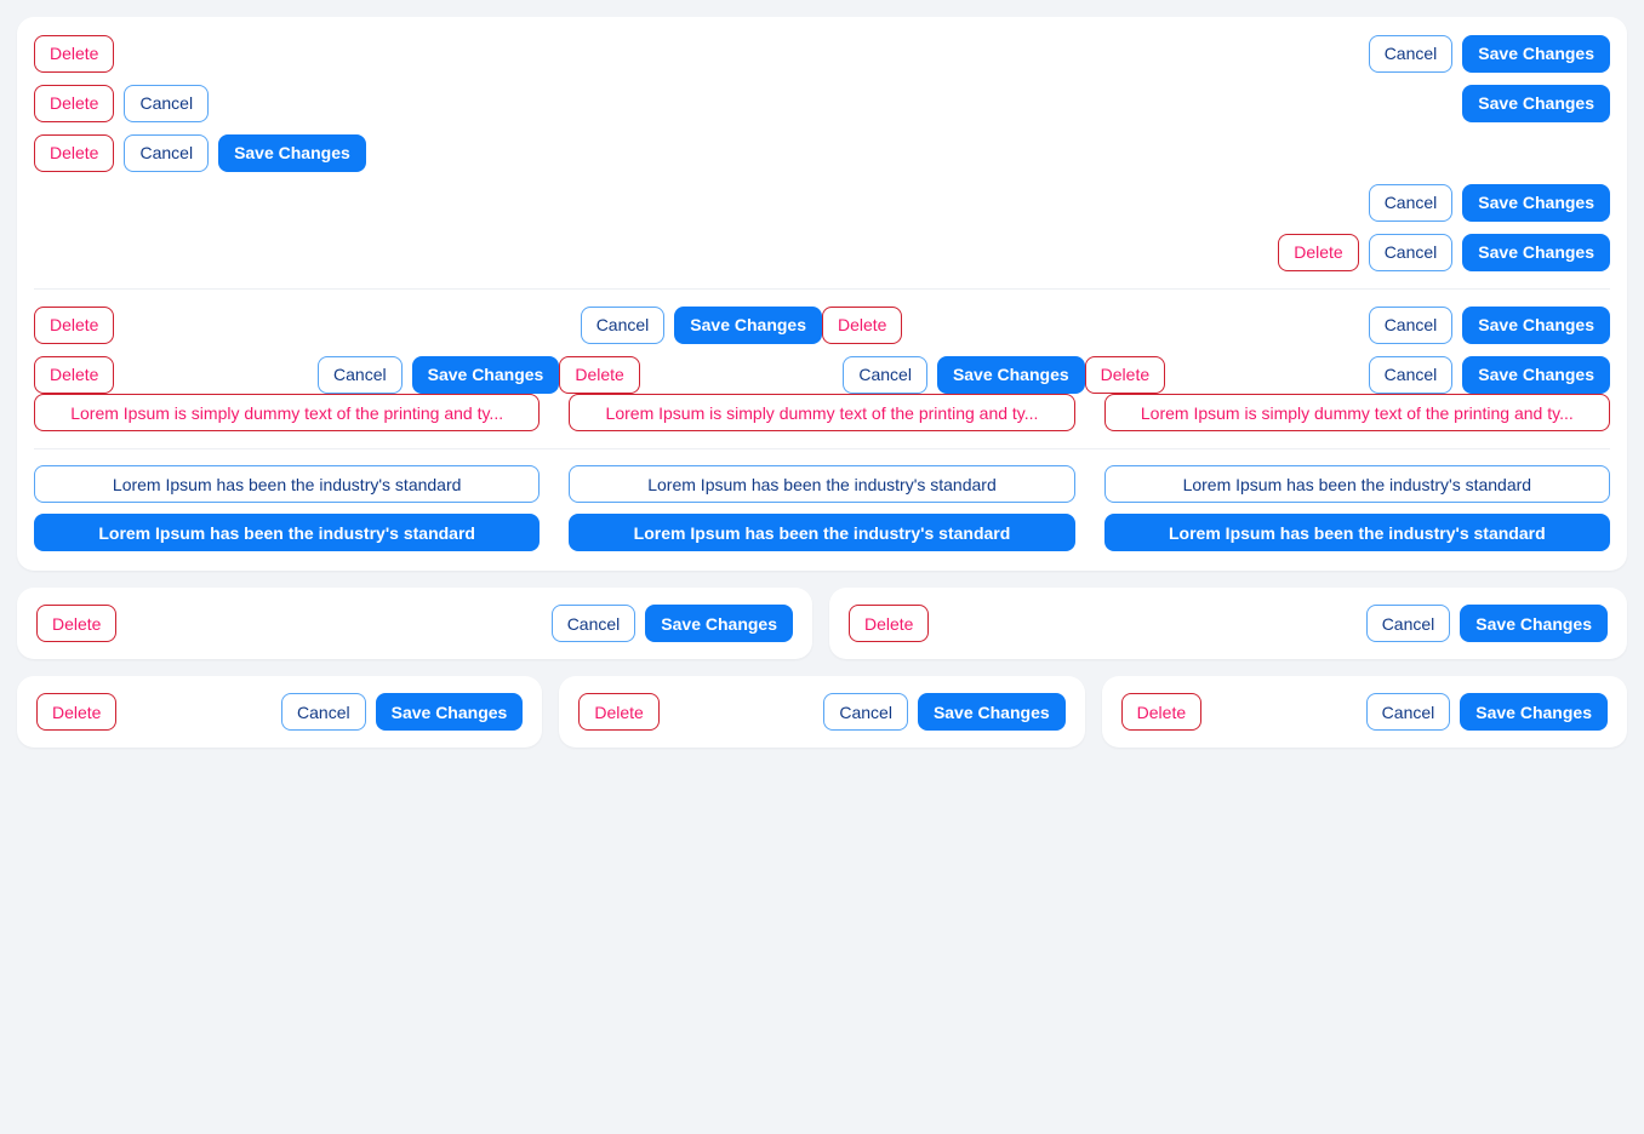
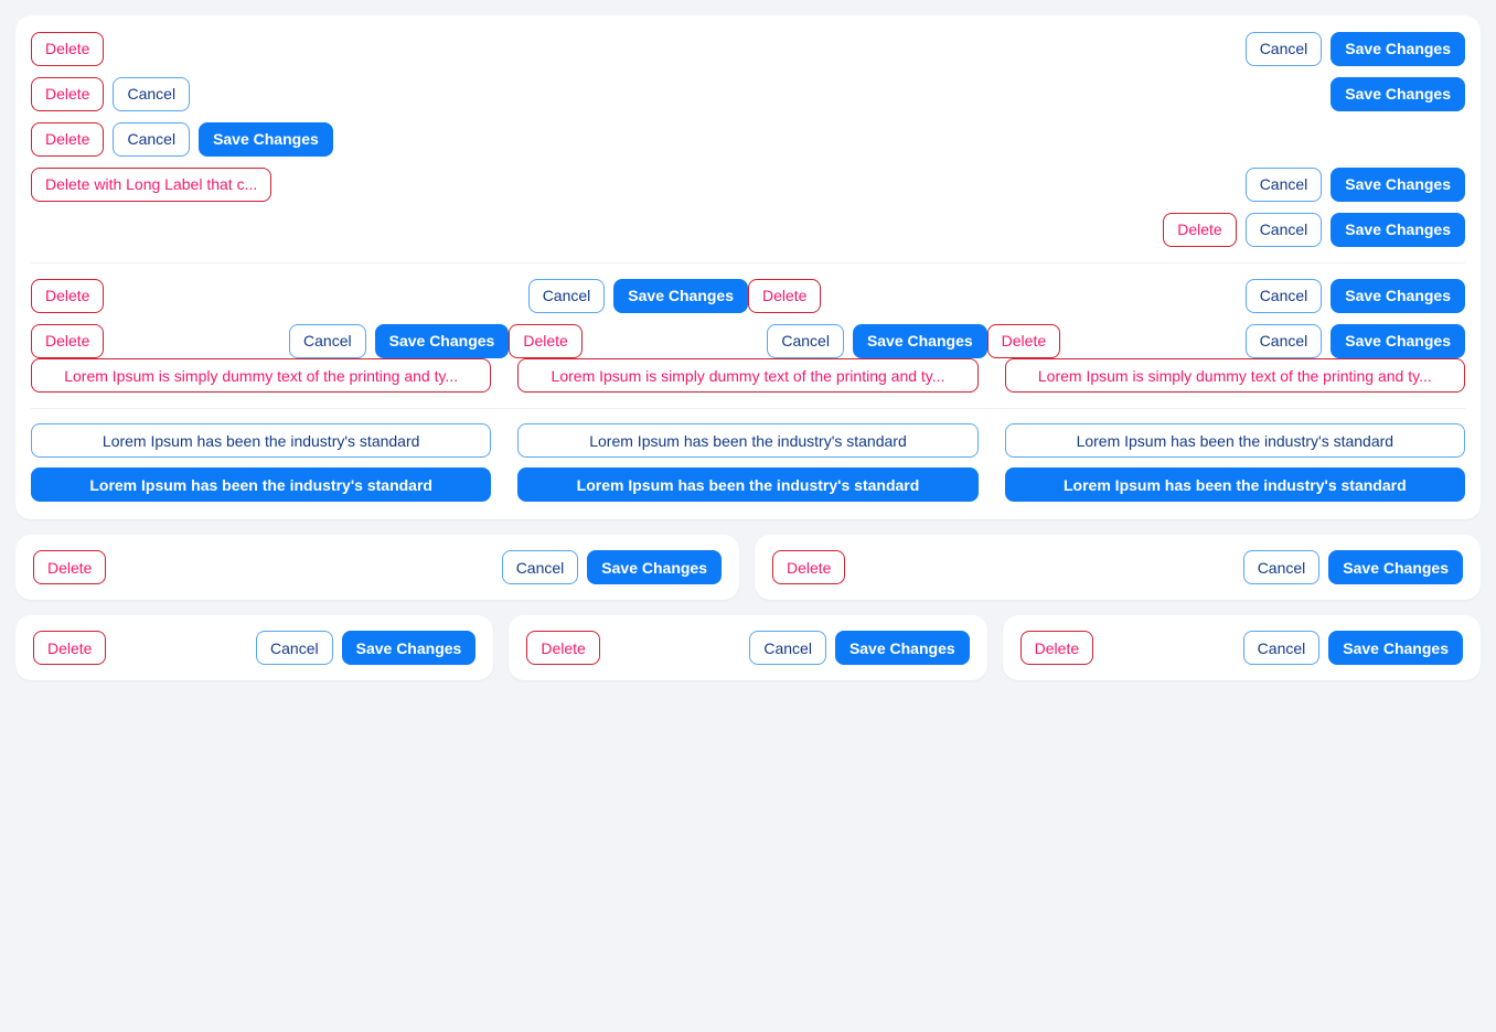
  Delete
  Cancel
  Save Changes
  Delete
  Cancel
  Save Changes
  Delete
  Cancel
  Save Changes
+ Delete with Long Label that c...
  Cancel
  Save Changes
  Delete
  Cancel
  Save Changes
  Delete
  Cancel
  Save Changes
  Delete
  Cancel
  Save Changes
  Delete
  Cancel
  Save Changes
  Delete
  Cancel
  Save Changes
  Delete
  Cancel
  Save Changes
  Lorem Ipsum is simply dummy text of the printing and ty...
  Lorem Ipsum is simply dummy text of the printing and ty...
  Lorem Ipsum is simply dummy text of the printing and ty...
  Lorem Ipsum has been the industry's standard
  Lorem Ipsum has been the industry's standard
  Lorem Ipsum has been the industry's standard
  Lorem Ipsum has been the industry's standard
  Lorem Ipsum has been the industry's standard
  Lorem Ipsum has been the industry's standard
  Delete
  Cancel
  Save Changes
  Delete
  Cancel
  Save Changes
  Delete
  Cancel
  Save Changes
  Delete
  Cancel
  Save Changes
  Delete
  Cancel
  Save Changes
